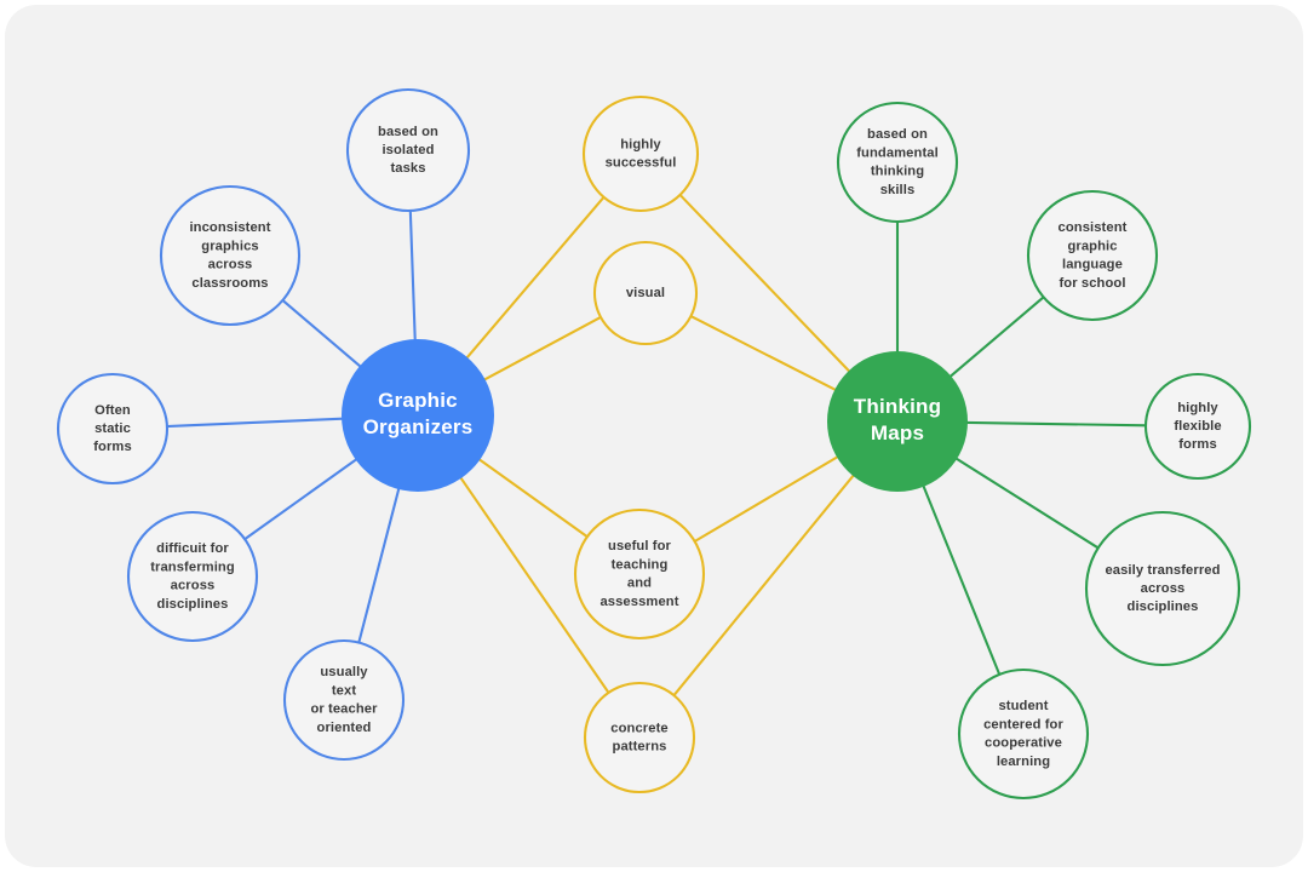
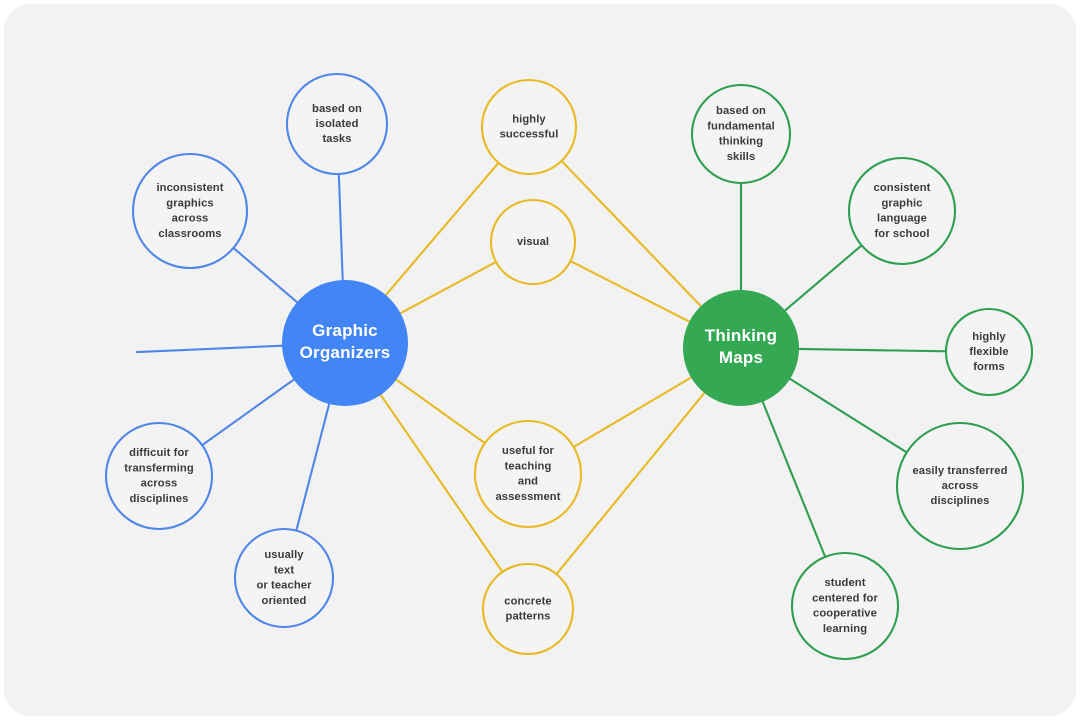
  based on isolated tasks
  inconsistent graphics across classrooms
- Often static forms
  difficuit for transferming across disciplines
  usually text or teacher oriented
  highly successful
  visual
  useful for teaching and assessment
  concrete patterns
  based on fundamental thinking skills
  consistent graphic language for school
  highly flexible forms
  easily transferred across disciplines
  student centered for cooperative learning
  Graphic Organizers
  Thinking Maps
